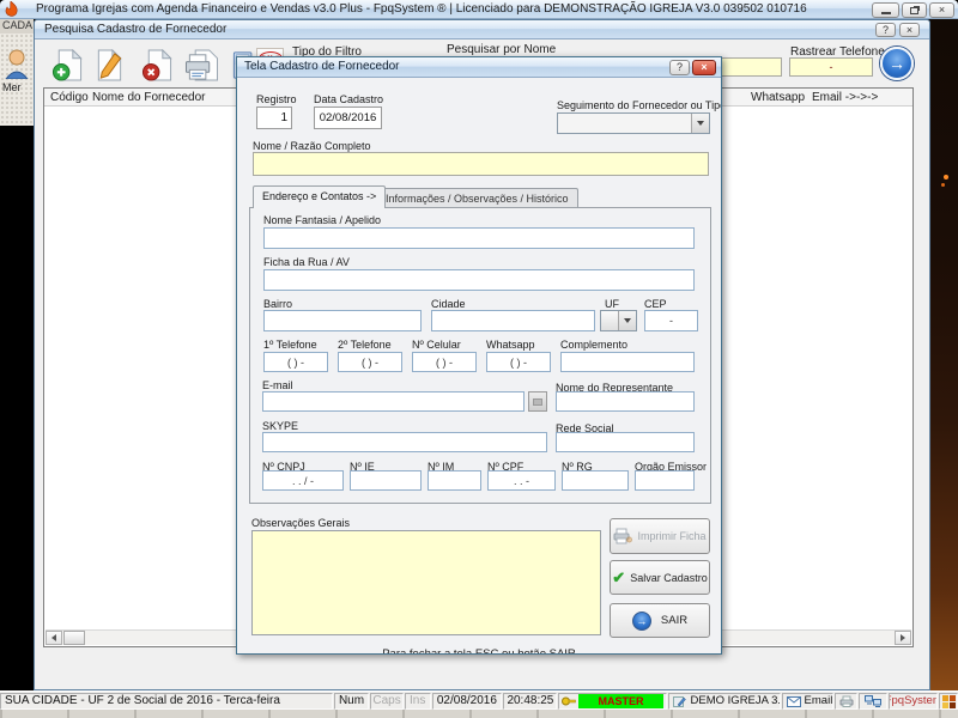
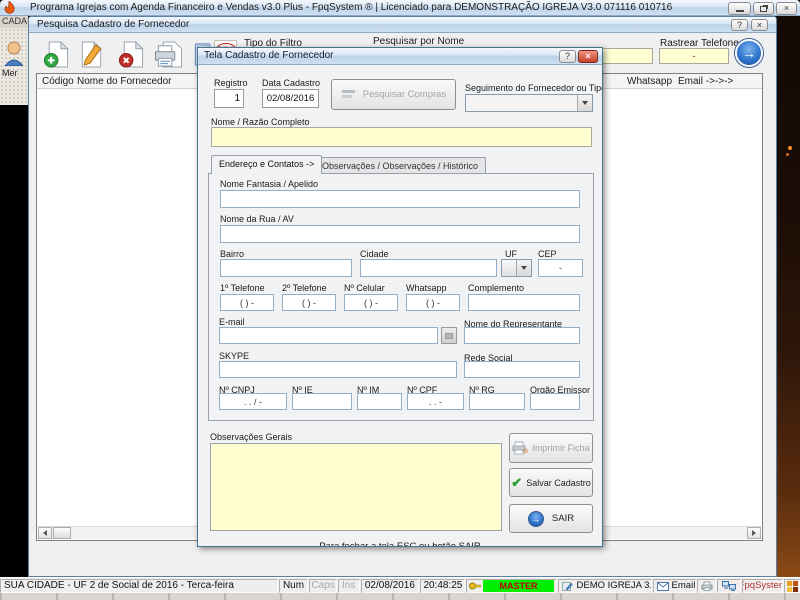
  CADA
  Mer
- Programa Igrejas com Agenda Financeiro e Vendas v3.0 Plus - FpqSystem ® | Licenciado para DEMONSTRAÇÃO IGREJA V3.0 039502 010716
+ Programa Igrejas com Agenda Financeiro e Vendas v3.0 Plus - FpqSystem ® | Licenciado para DEMONSTRAÇÃO IGREJA V3.0 071116 010716
  ×
  Pesquisa Cadastro de Fornecedor
  ?
  ×
  Tipo do Filtro
  Pesquisar por Nome
  Rastrear Telefone
  -
  →
  Código
  Nome do Fornecedor
  Whatsapp
  Email ->->->
  Tela Cadastro de Fornecedor
  ?
  ×
  Registro
  1
  Data Cadastro
  02/08/2016
+ Pesquisar Compras
  Seguimento do Fornecedor ou Tip
  Nome / Razão Completo
  Endereço e Contatos ->
- Informações / Observações / Histórico
+ Observações / Observações / Histórico
  Nome Fantasia / Apelido
- Ficha da Rua / AV
+ Nome da Rua / AV
  Bairro
  Cidade
  UF
  CEP
  -
  1º Telefone
  ( ) -
  2º Telefone
  ( ) -
  Nº Celular
  ( ) -
  Whatsapp
  ( ) -
  Complemento
  E-mail
  Nome do Representante
  SKYPE
  Rede Social
  Nº CNPJ
  . . / -
  Nº IE
  Nº IM
  Nº CPF
  . . -
  Nº RG
  Orgão Emissor
  Observações Gerais
  Imprimir Ficha
  ✔
  Salvar Cadastro
  →
  SAIR
  SUA CIDADE - UF 2 de Social de 2016 - Terca-feira
  Num
  Caps
  Ins
  02/08/2016
  20:48:25
  MASTER
  DEMO IGREJA 3
  Email
  FpqSystem
